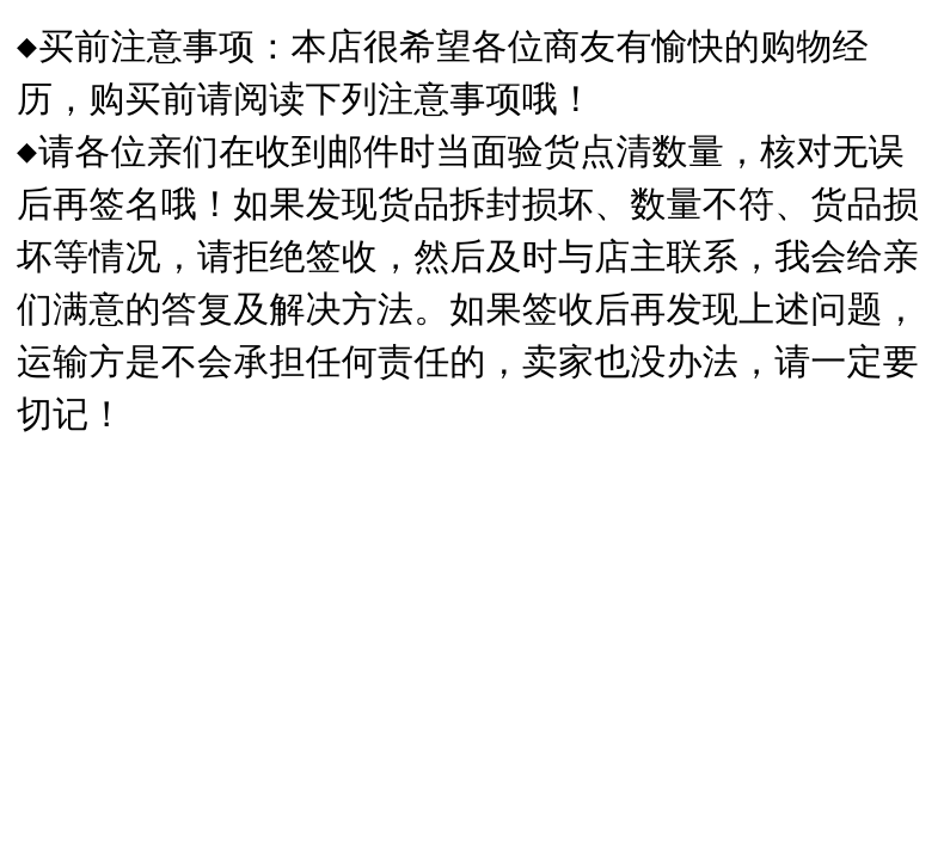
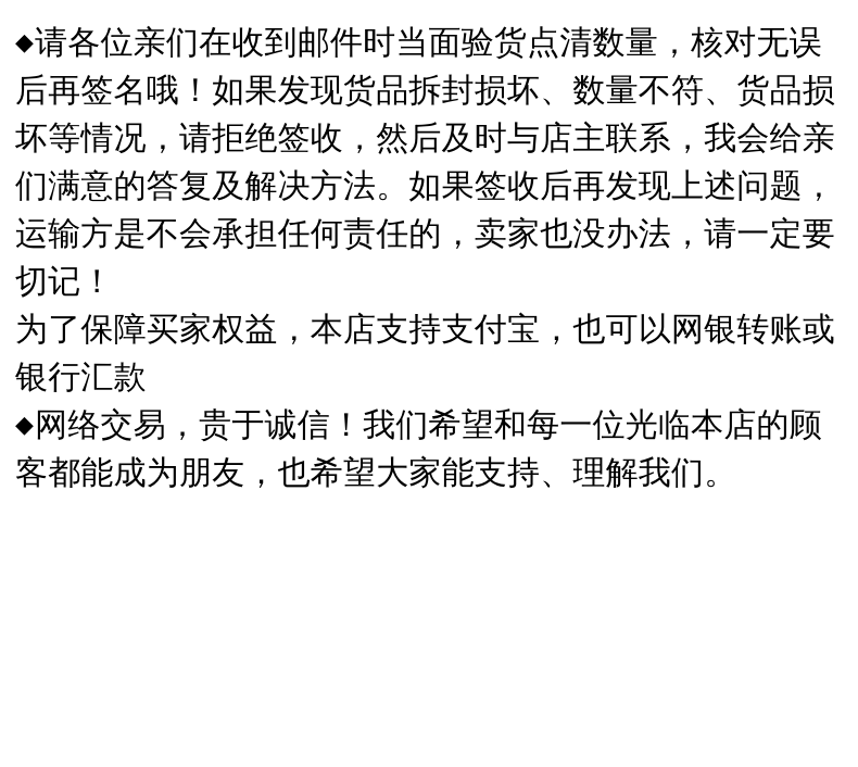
- ◆买前注意事项：本店很希望各位商友有愉快的购物经历，购买前请阅读下列注意事项哦！
  ◆请各位亲们在收到邮件时当面验货点清数量，核对无误后再签名哦！如果发现货品拆封损坏、数量不符、货品损坏等情况，请拒绝签收，然后及时与店主联系，我会给亲们满意的答复及解决方法。如果签收后再发现上述问题，运输方是不会承担任何责任的，卖家也没办法，请一定要切记！
+ 为了保障买家权益，本店支持支付宝，也可以网银转账或银行汇款
+ ◆网络交易，贵于诚信！我们希望和每一位光临本店的顾客都能成为朋友，也希望大家能支持、理解我们。
